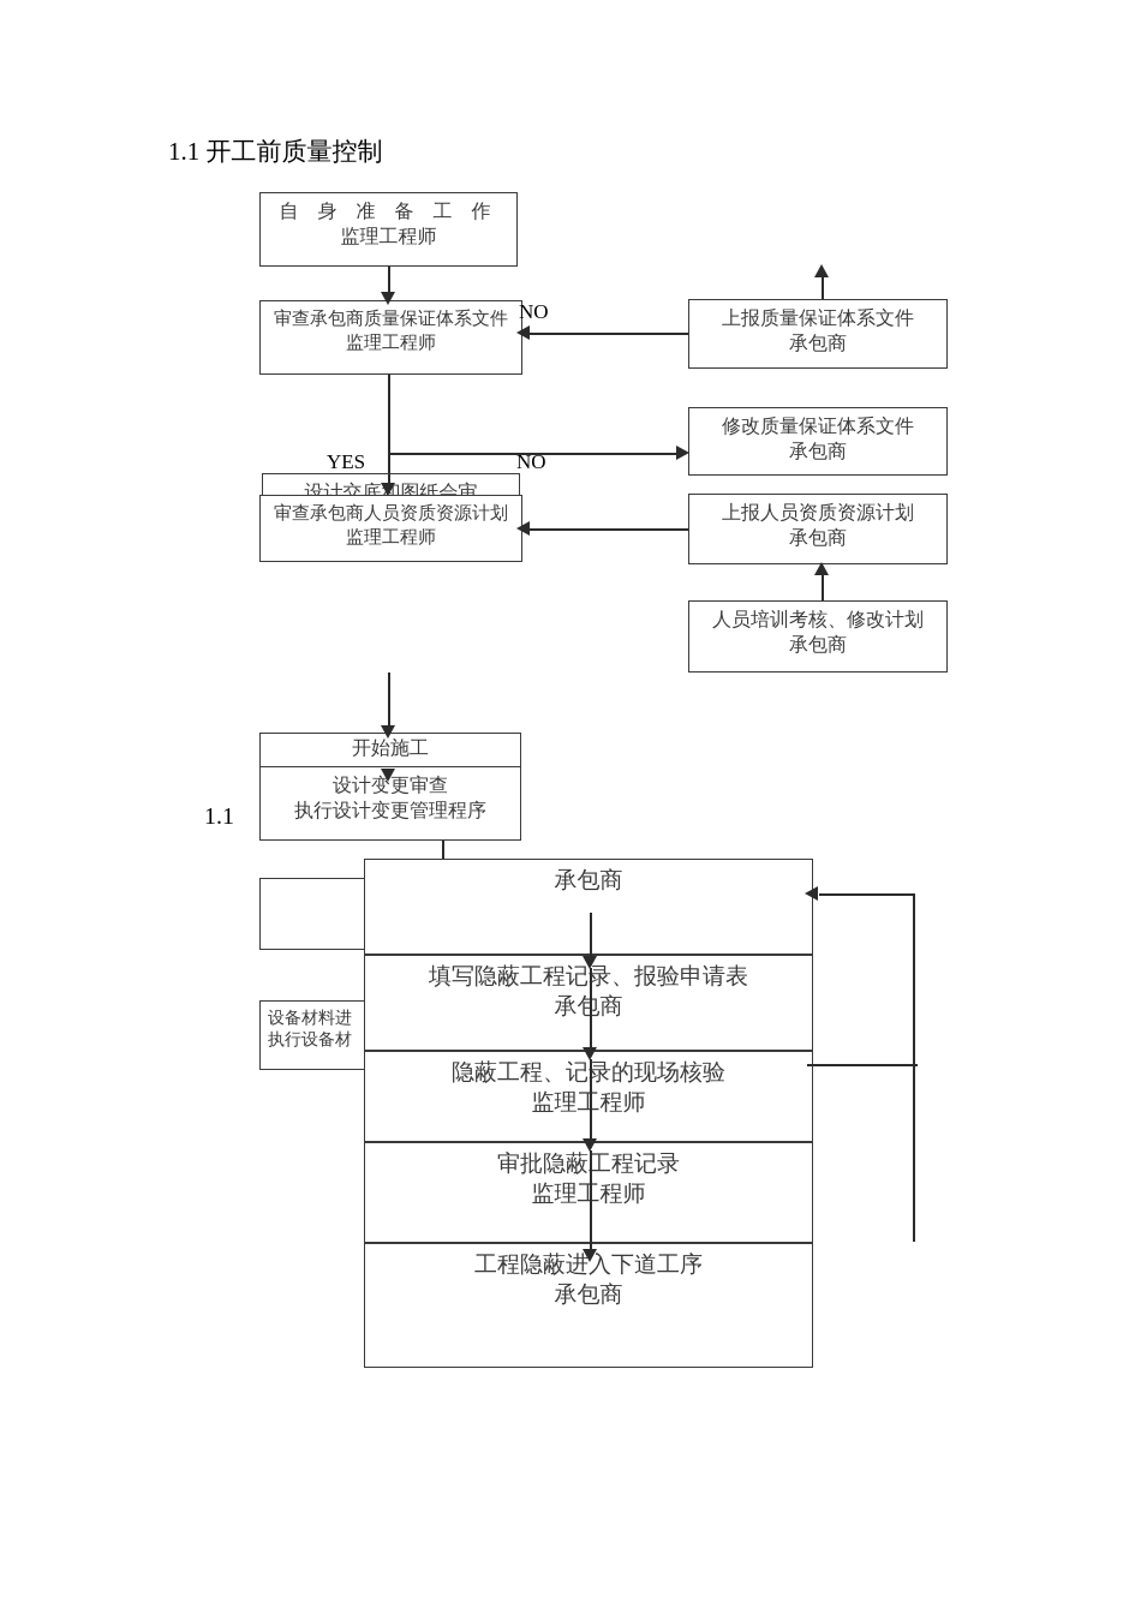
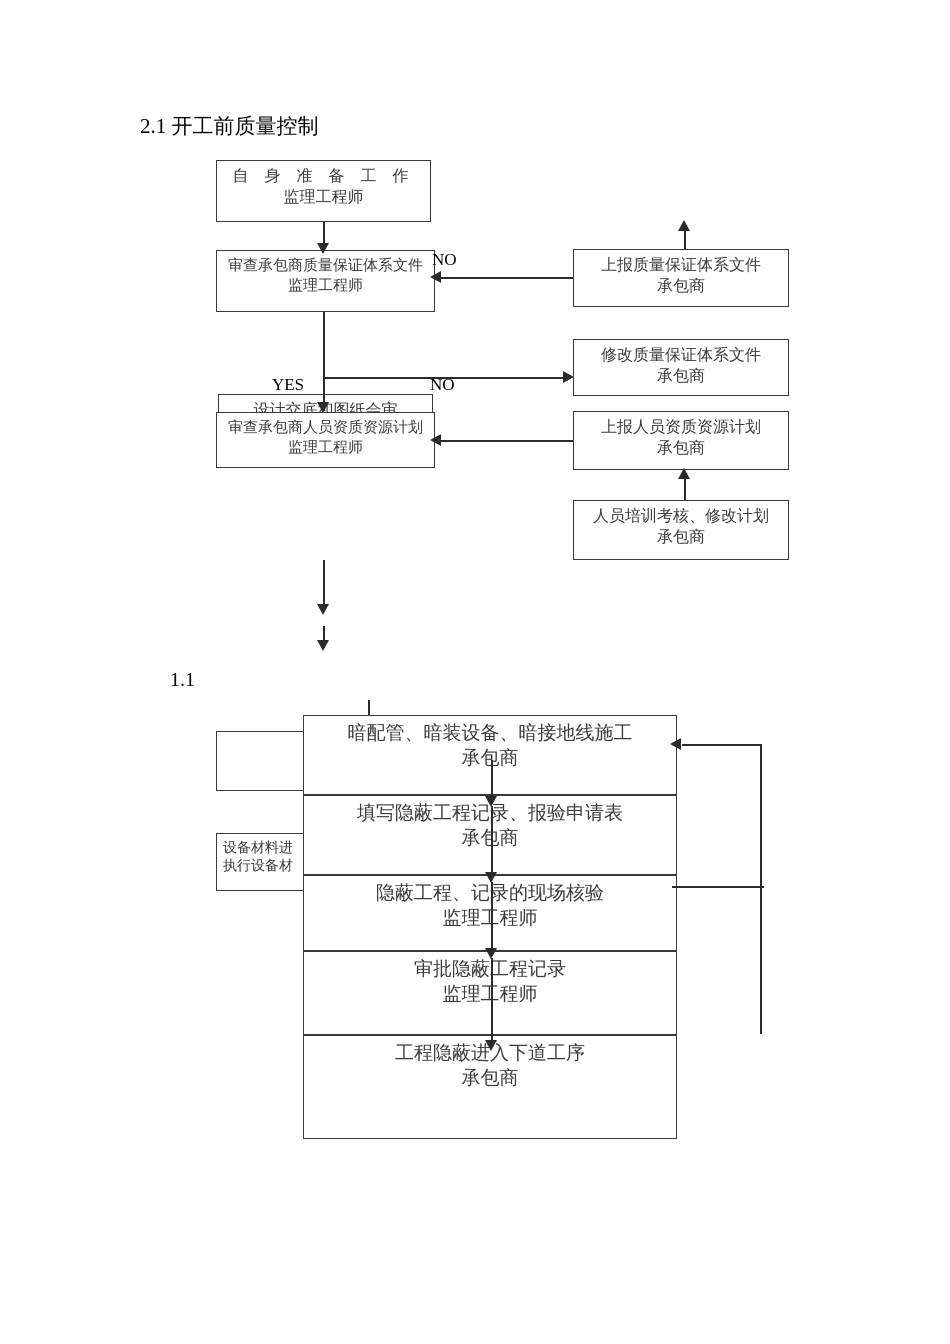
- 1.1 开工前质量控制
+ 2.1 开工前质量控制
  1.1
  NO
  YES
  NO
  自 身 准 备 工 作
  监理工程师
  审查承包商质量保证体系文件
  监理工程师
  上报质量保证体系文件
  承包商
  修改质量保证体系文件
  承包商
  设计交底和图纸会审
  审查承包商人员资质资源计划
  监理工程师
  上报人员资质资源计划
  承包商
  人员培训考核、修改计划
  承包商
- 开始施工
- 设计变更审查
- 执行设计变更管理程序
  设备材料进
  执行设备材
+ 暗配管、暗装设备、暗接地线施工
  承包商
  填写隐蔽工程记录、报验申请表
  承包商
  隐蔽工程、记录的现场核验
  监理工程师
  审批隐蔽工程记录
  监理工程师
  工程隐蔽进入下道工序
  承包商
